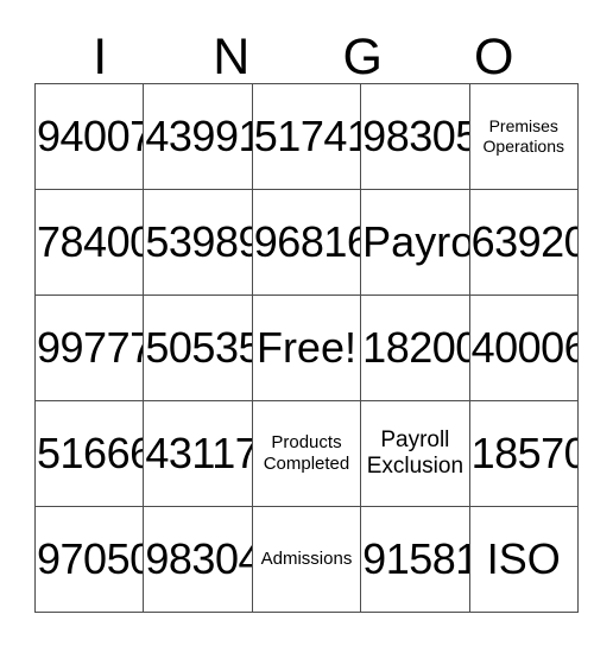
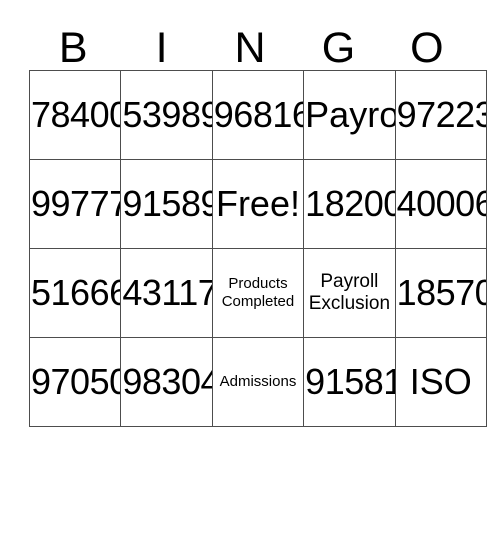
+ B
  I
  N
  G
  O
- 94007	43991	51741	98305	Premises Operations
- 78400	53989	96816	Payro	63920
+ 78400	53989	96816	Payro	97223
- 99777	50535	Free!	18200	40006
+ 99777	91589	Free!	18200	40006
  51666	43117	Products Completed	Payroll Exclusion	18570
  97050	98304	Admissions	91581	ISO
